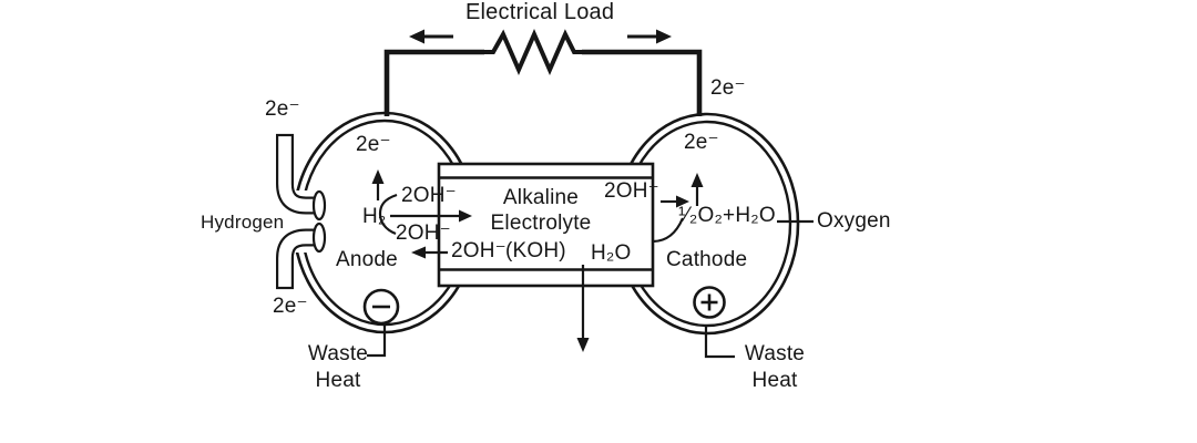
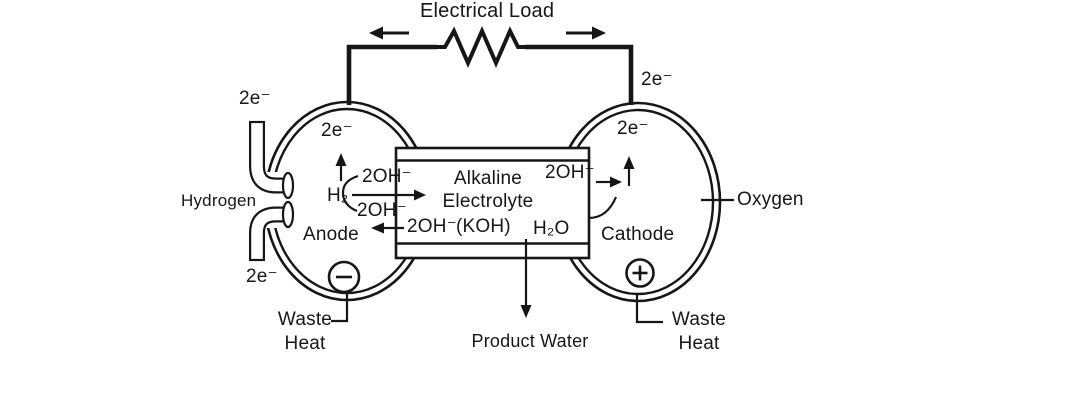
  Electrical Load
  2e⁻
  2e⁻
  2e⁻
  2e⁻
  2e⁻
  Hydrogen
  Oxygen
  H₂
  2OH⁻
  2OH⁻
  2OH⁻
  (KOH)
  Alkaline
  Electrolyte
  2OH⁻
  H₂O
- ¹⁄₂O₂+H₂O
  Anode
  Cathode
  Waste
  Heat
  Waste
  Heat
+ Product Water
